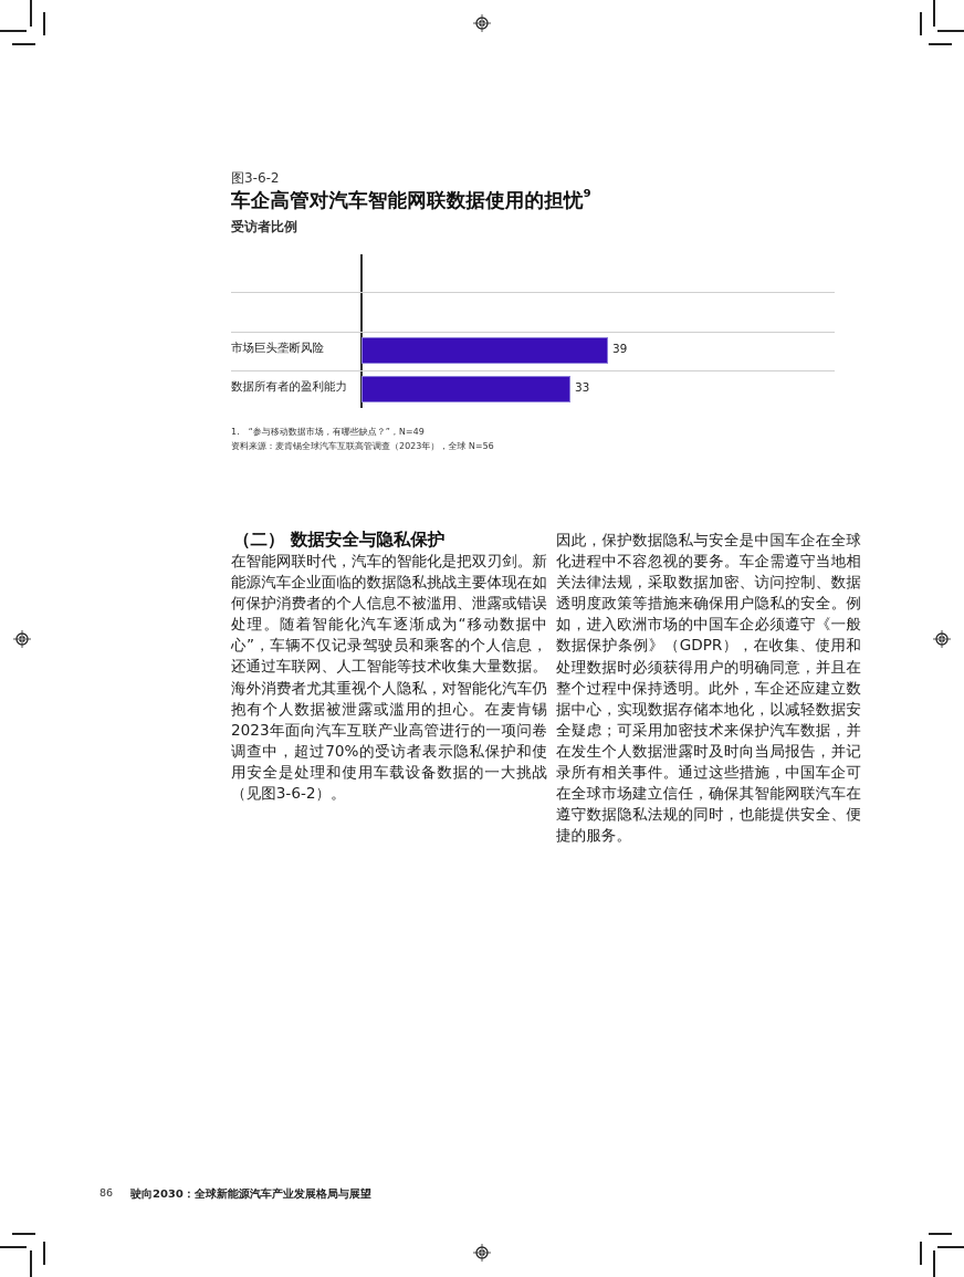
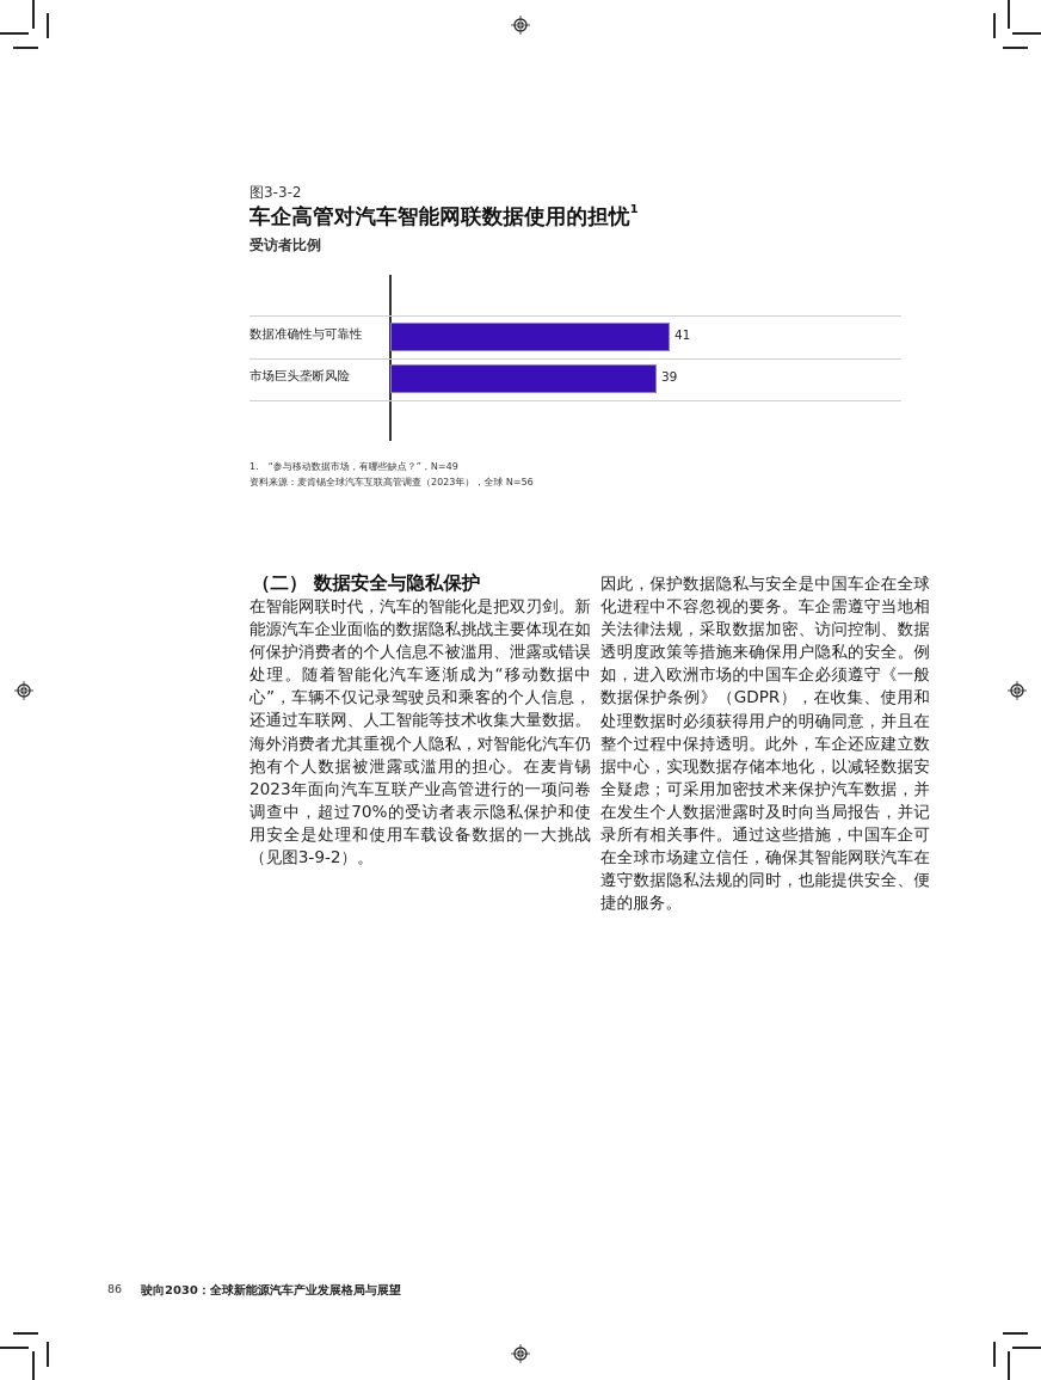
- 图3-6-2
+ 图3-3-2
- 车企高管对汽车智能网联数据使用的担忧9
+ 车企高管对汽车智能网联数据使用的担忧1
  受访者比例
+ 数据准确性与可靠性
+ 41
  市场巨头垄断风险
  39
- 数据所有者的盈利能力
- 33
  1. “参与移动数据市场，有哪些缺点？”，N=49
  资料来源：麦肯锡全球汽车互联高管调查（2023年），全球 N=56
  （二） 数据安全与隐私保护
- 在智能网联时代，汽车的智能化是把双刃剑。新能源汽车企业面临的数据隐私挑战主要体现在如何保护消费者的个人信息不被滥用、泄露或错误处理。随着智能化汽车逐渐成为“移动数据中心”，车辆不仅记录驾驶员和乘客的个人信息，还通过车联网、人工智能等技术收集大量数据。海外消费者尤其重视个人隐私，对智能化汽车仍抱有个人数据被泄露或滥用的担心。在麦肯锡2023年面向汽车互联产业高管进行的一项问卷调查中，超过70%的受访者表示隐私保护和使用安全是处理和使用车载设备数据的一大挑战（见图3-6-2）。
+ 在智能网联时代，汽车的智能化是把双刃剑。新能源汽车企业面临的数据隐私挑战主要体现在如何保护消费者的个人信息不被滥用、泄露或错误处理。随着智能化汽车逐渐成为“移动数据中心”，车辆不仅记录驾驶员和乘客的个人信息，还通过车联网、人工智能等技术收集大量数据。海外消费者尤其重视个人隐私，对智能化汽车仍抱有个人数据被泄露或滥用的担心。在麦肯锡2023年面向汽车互联产业高管进行的一项问卷调查中，超过70%的受访者表示隐私保护和使用安全是处理和使用车载设备数据的一大挑战（见图3-9-2）。
  因此，保护数据隐私与安全是中国车企在全球化进程中不容忽视的要务。车企需遵守当地相关法律法规，采取数据加密、访问控制、数据透明度政策等措施来确保用户隐私的安全。例如，进入欧洲市场的中国车企必须遵守《一般数据保护条例》（GDPR），在收集、使用和处理数据时必须获得用户的明确同意，并且在整个过程中保持透明。此外，车企还应建立数据中心，实现数据存储本地化，以减轻数据安全疑虑；可采用加密技术来保护汽车数据，并在发生个人数据泄露时及时向当局报告，并记录所有相关事件。通过这些措施，中国车企可在全球市场建立信任，确保其智能网联汽车在遵守数据隐私法规的同时，也能提供安全、便捷的服务。
  86
  驶向2030：全球新能源汽车产业发展格局与展望
